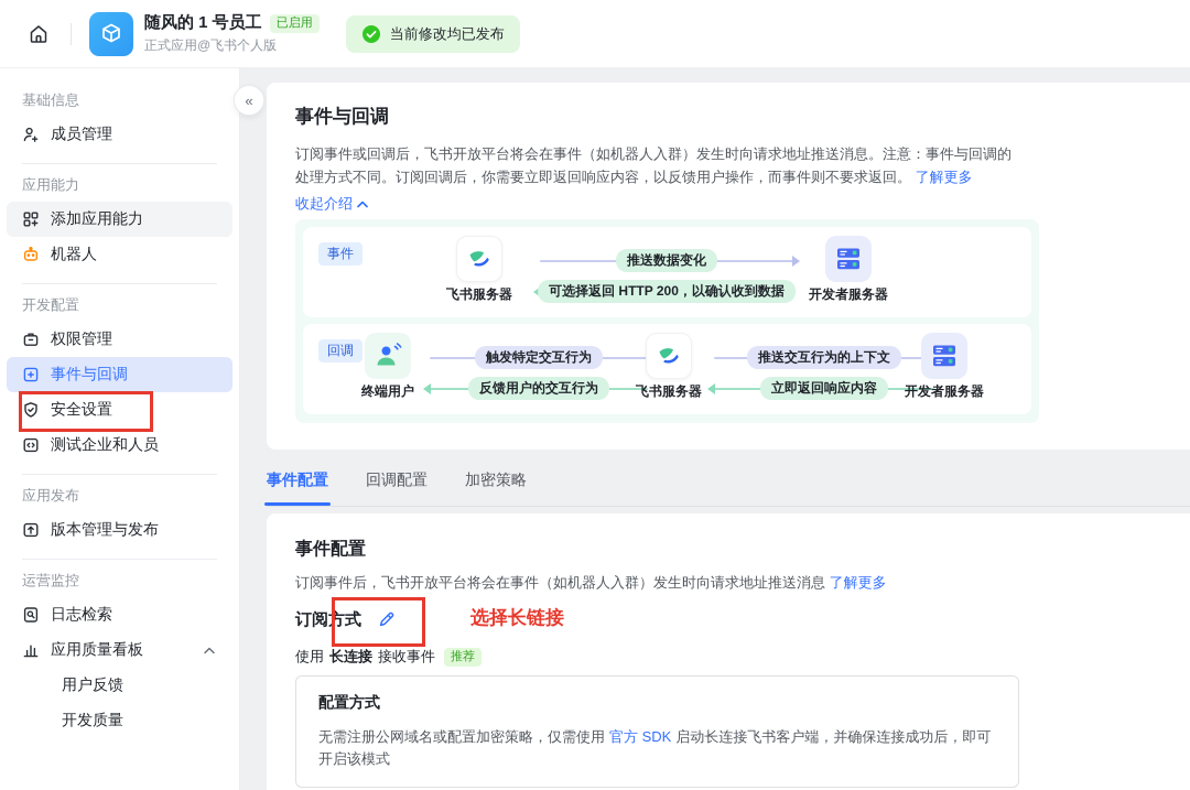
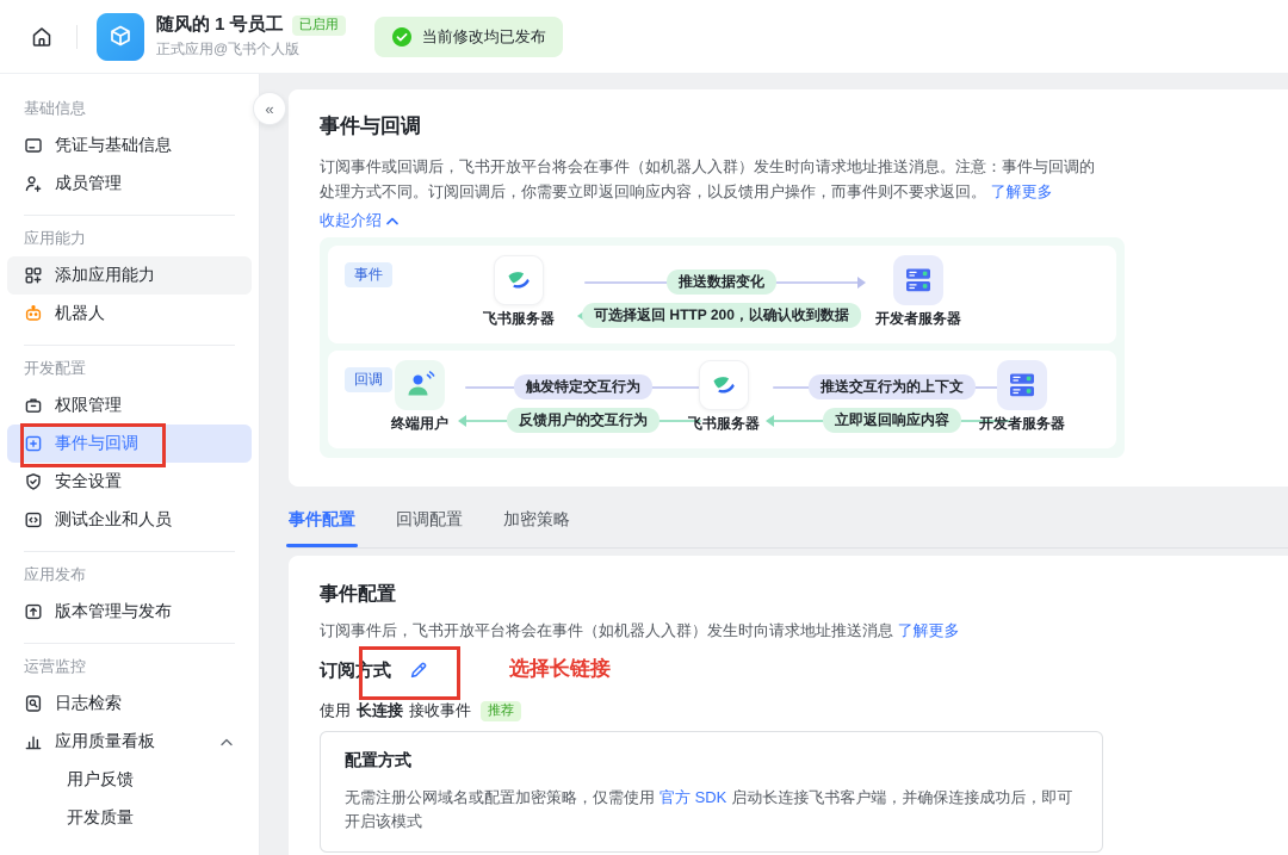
  随风的 1 号员工
  已启用
  正式应用@飞书个人版
  当前修改均已发布
  基础信息
+ 凭证与基础信息
  成员管理
  应用能力
  添加应用能力
  机器人
  开发配置
  权限管理
  事件与回调
  安全设置
  测试企业和人员
  应用发布
  版本管理与发布
  运营监控
  日志检索
  应用质量看板
  用户反馈
  开发质量
  «
  事件与回调
  订阅事件或回调后，飞书开放平台将会在事件（如机器人入群）发生时向请求地址推送消息。注意：事件与回调的处理方式不同。订阅回调后，你需要立即返回响应内容，以反馈用户操作，而事件则不要求返回。 了解更多
  收起介绍
  事件
  飞书服务器
  推送数据变化
  可选择返回 HTTP 200，以确认收到数据
  开发者服务器
  回调
  终端用户
  触发特定交互行为
  反馈用户的交互行为
  飞书服务器
  推送交互行为的上下文
  立即返回响应内容
  开发者服务器
  事件配置
  回调配置
  加密策略
  事件配置
  订阅事件后，飞书开放平台将会在事件（如机器人入群）发生时向请求地址推送消息 了解更多
  订阅方式
  使用
  长连接
  接收事件
  推荐
  配置方式
  无需注册公网域名或配置加密策略，仅需使用 官方 SDK 启动长连接飞书客户端，并确保连接成功后，即可开启该模式
  选择长链接
